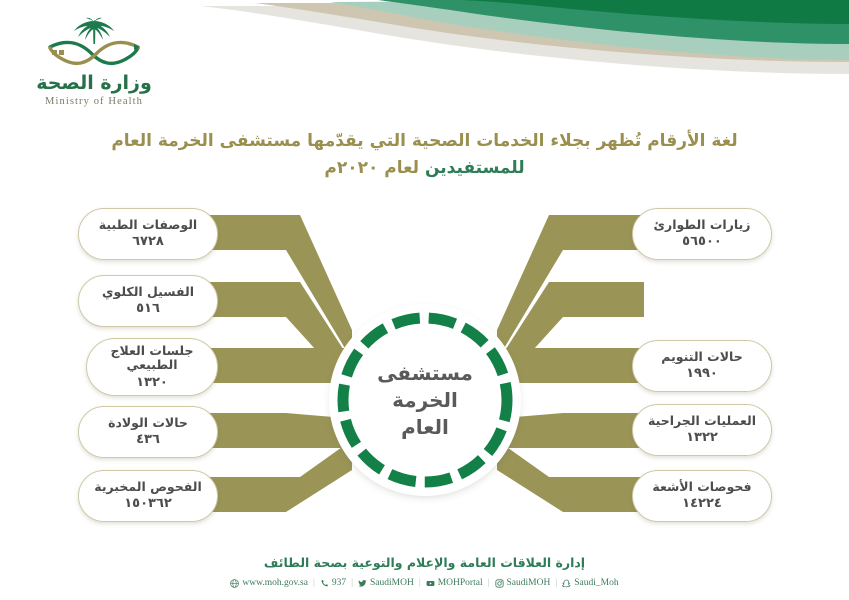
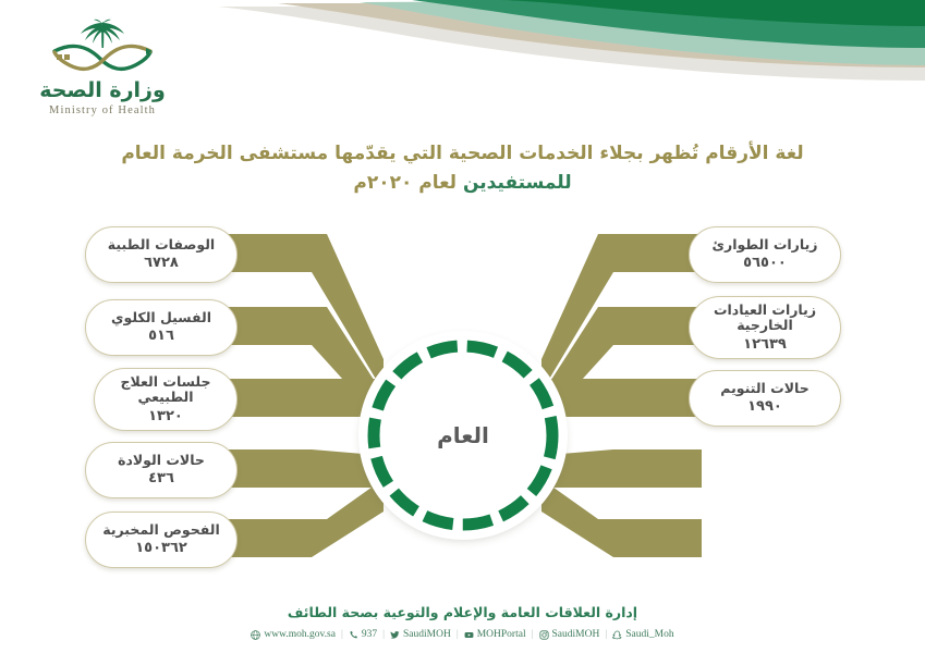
  وزارة الصحة
  Ministry of Health
  لغة الأرقام تُظهر بجلاء الخدمات الصحية التي يقدّمها مستشفى الخرمة العام
  للمستفيدين لعام ٢٠٢٠م
  الوصفات الطبية
  ٦٧٢٨
  الفسيل الكلوي
  ٥١٦
  جلسات العلاج الطبيعي
  ١٣٢٠
  حالات الولادة
  ٤٣٦
  الفحوص المخبرية
  ١٥٠٣٦٢
  زيارات الطوارئ
  ٥٦٥٠٠
+ زيارات العيادات الخارجية
+ ١٢٦٣٩
  حالات التنويم
  ١٩٩٠
- العمليات الجراحية
- ١٣٢٢
- فحوصات الأشعة
- ١٤٢٢٤
- مستشفى
- الخرمة
  العام
  إدارة العلاقات العامة والإعلام والتوعية بصحة الطائف
  www.moh.gov.sa
  937
  SaudiMOH
  |
  MOHPortal
  |
  SaudiMOH
  |
  Saudi_Moh
